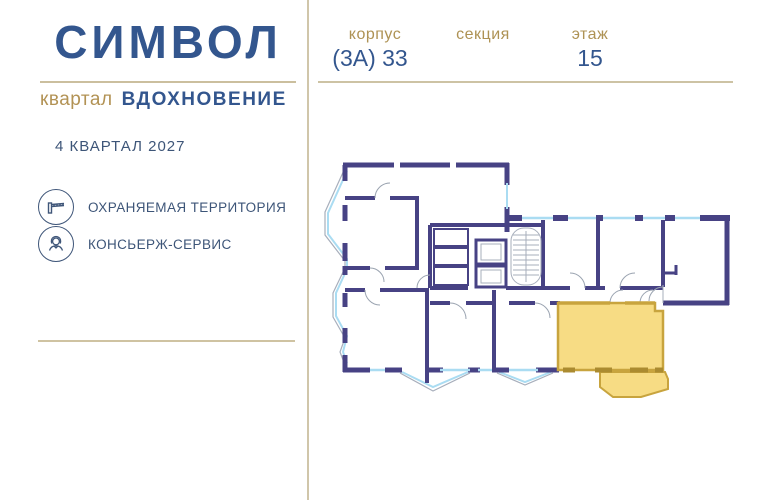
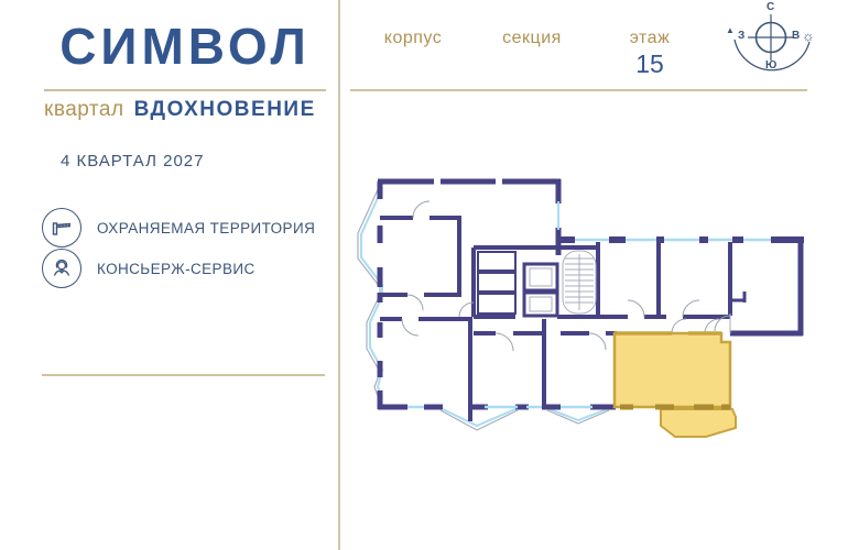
  СИМВОЛ
  квартал ВДОХНОВЕНИЕ
  4 КВАРТАЛ 2027
  ОХРАНЯЕМАЯ ТЕРРИТОРИЯ
  КОНСЬЕРЖ-СЕРВИС
  корпус
- (3А) 33
  секция
  этаж
  15
+ С
+ Ю
+ З
+ В
+ ☼
+ ▲
